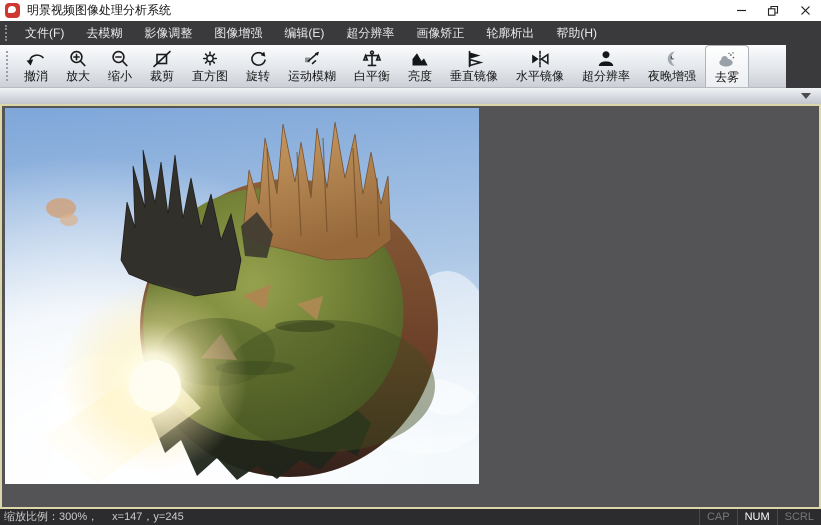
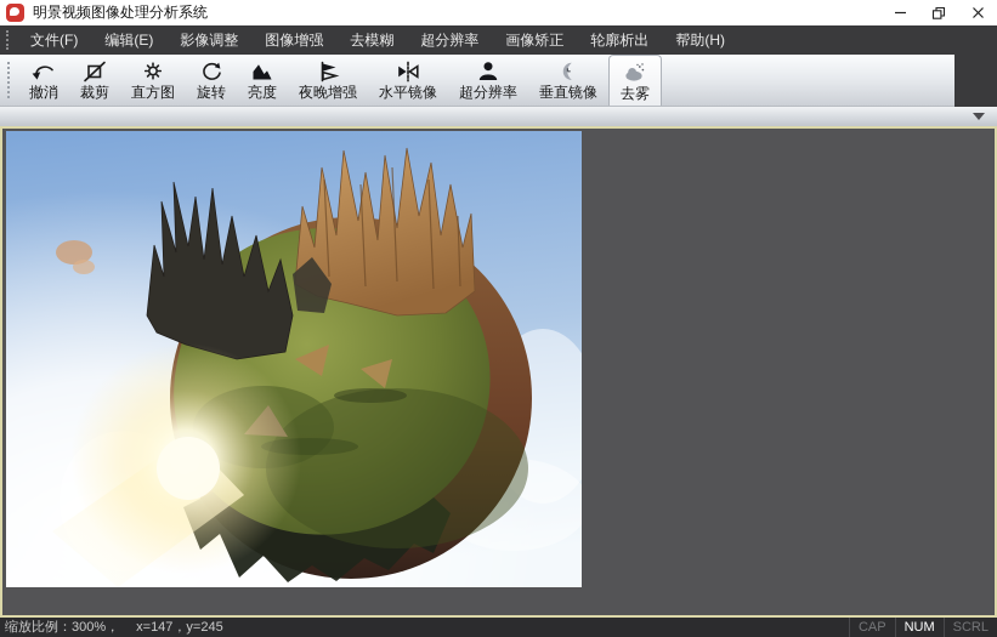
  明景视频图像处理分析系统
  文件(F)
- 去模糊
+ 编辑(E)
  影像调整
  图像增强
- 编辑(E)
+ 去模糊
  超分辨率
  画像矫正
  轮廓析出
  帮助(H)
  撤消
- 放大
- 缩小
  裁剪
  直方图
  旋转
- 运动模糊
- 白平衡
  亮度
- 垂直镜像
+ 夜晚增强
  水平镜像
  超分辨率
- 夜晚增强
+ 垂直镜像
  去雾
  缩放比例：
  300%，
  x=147，y=245
  CAP
  NUM
  SCRL
